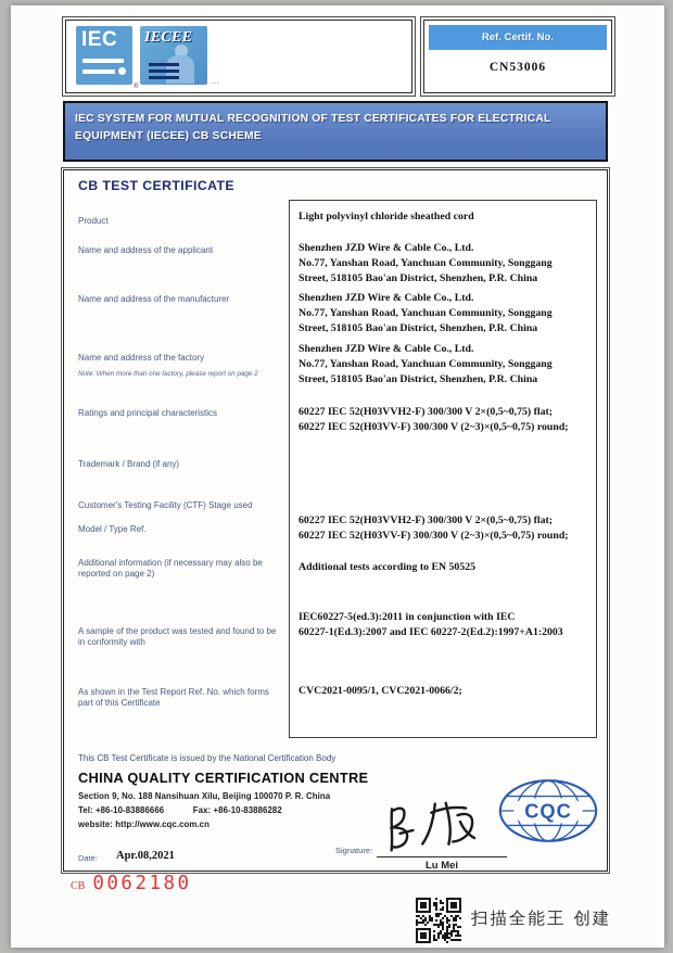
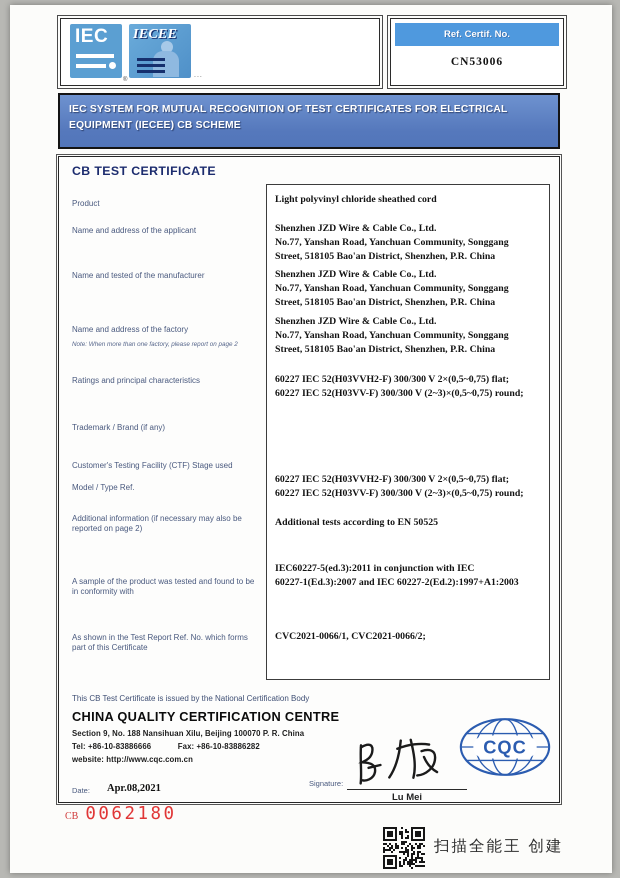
  IEC
  IECEE
  Ref. Certif. No.
  CN53006
  IEC SYSTEM FOR MUTUAL RECOGNITION OF TEST CERTIFICATES FOR ELECTRICAL EQUIPMENT (IECEE) CB SCHEME
  CB TEST CERTIFICATE
  Product
  Name and address of the applicant
- Name and address of the manufacturer
+ Name and tested of the manufacturer
  Name and address of the factory
  Ratings and principal characteristics
  Trademark / Brand (if any)
  Customer's Testing Facility (CTF) Stage used
  Model / Type Ref.
  Additional information (if necessary may also be reported on page 2)
  A sample of the product was tested and found to be in conformity with
  As shown in the Test Report Ref. No. which forms part of this Certificate
  Light polyvinyl chloride sheathed cord
  Shenzhen JZD Wire & Cable Co., Ltd.
  No.77, Yanshan Road, Yanchuan Community, Songgang
  Street, 518105 Bao'an District, Shenzhen, P.R. China
  Shenzhen JZD Wire & Cable Co., Ltd.
  No.77, Yanshan Road, Yanchuan Community, Songgang
  Street, 518105 Bao'an District, Shenzhen, P.R. China
  Shenzhen JZD Wire & Cable Co., Ltd.
  No.77, Yanshan Road, Yanchuan Community, Songgang
  Street, 518105 Bao'an District, Shenzhen, P.R. China
  60227 IEC 52(H03VVH2-F) 300/300 V 2×(0,5~0,75) flat;
  60227 IEC 52(H03VV-F) 300/300 V (2~3)×(0,5~0,75) round;
  60227 IEC 52(H03VVH2-F) 300/300 V 2×(0,5~0,75) flat;
  60227 IEC 52(H03VV-F) 300/300 V (2~3)×(0,5~0,75) round;
  Additional tests according to EN 50525
  IEC60227-5(ed.3):2011 in conjunction with IEC
  60227-1(Ed.3):2007 and IEC 60227-2(Ed.2):1997+A1:2003
- CVC2021-0095/1, CVC2021-0066/2;
+ CVC2021-0066/1, CVC2021-0066/2;
  This CB Test Certificate is issued by the National Certification Body
  CHINA QUALITY CERTIFICATION CENTRE
  Section 9, No. 188 Nansihuan Xilu, Beijing 100070 P. R. China
  Tel: +86-10-83886666 Fax: +86-10-83886282
  website: http://www.cqc.com.cn
  Date:
  Apr.08,2021
  Signature:
  Lu Mei
  CQC
  CB 0062180
  扫描全能王 创建
